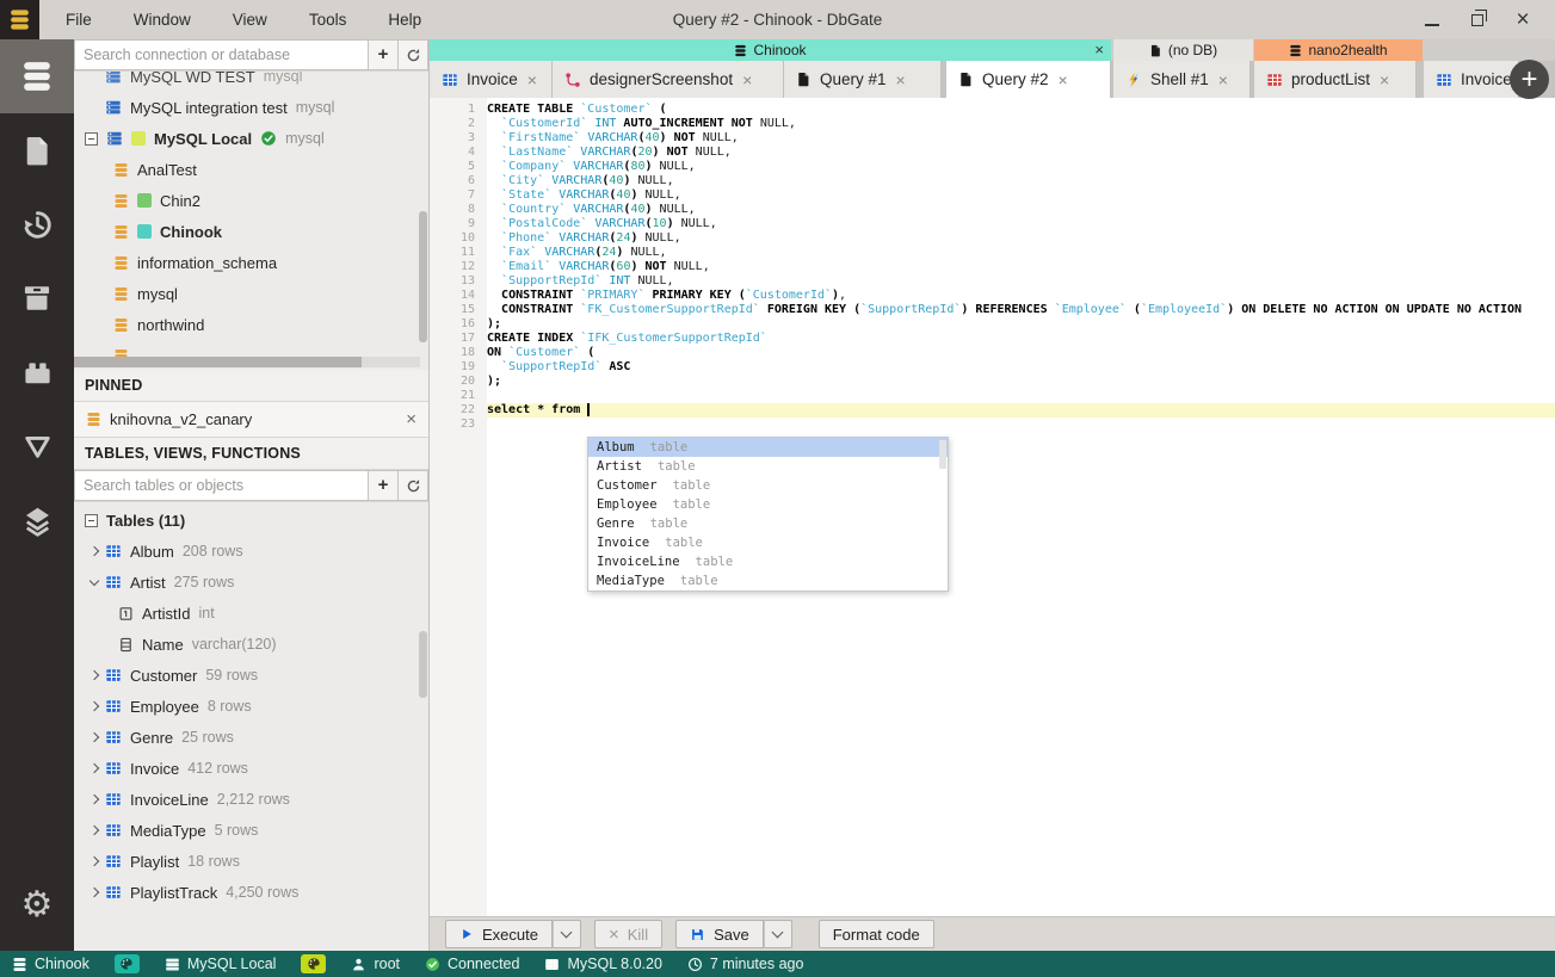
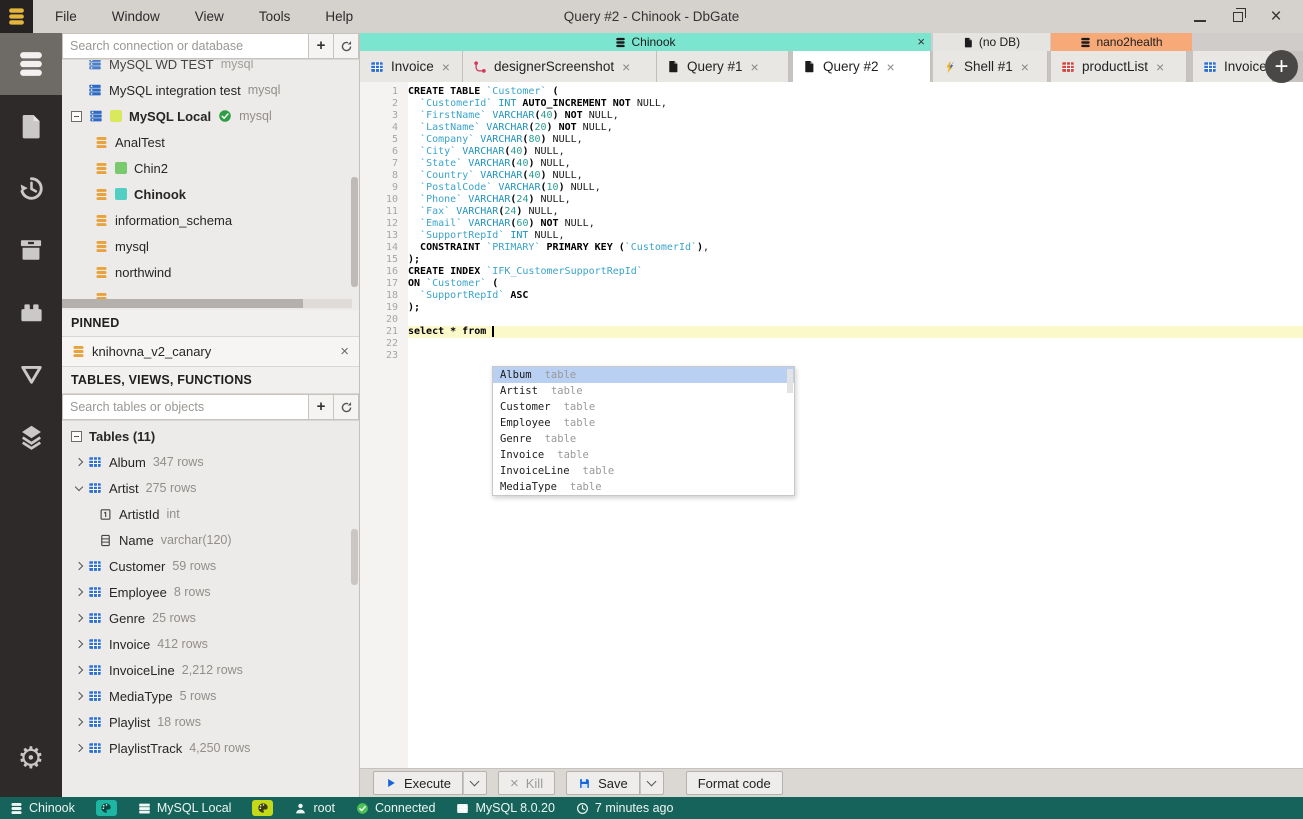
  File
  Window
  View
  Tools
  Help
  Query #2 - Chinook - DbGate
  ×
  ⚙
  Search connection or database
  MySQL WD TEST
  mysql
  MySQL integration test
  mysql
  MySQL Local
  mysql
  AnalTest
  Chin2
  Chinook
  information_schema
  mysql
  northwind
  PINNED
  knihovna_v2_canary
  ×
  TABLES, VIEWS, FUNCTIONS
  Search tables or objects
  Tables (11)
  Album
- 208 rows
+ 347 rows
  Artist
  275 rows
  ArtistId
  int
  Name
  varchar(120)
  Customer
  59 rows
  Employee
  8 rows
  Genre
  25 rows
  Invoice
  412 rows
  InvoiceLine
  2,212 rows
  MediaType
  5 rows
  Playlist
  18 rows
  PlaylistTrack
  4,250 rows
  Chinook
  ×
  (no DB)
  nano2health
  Invoice
  ×
  designerScreenshot
  ×
  Query #1
  ×
  Query #2
  ×
  Shell #1
  ×
  productList
  ×
  Invoice
  +
  1
  2
  3
  4
  5
  6
  7
  8
  9
  10
  11
  12
  13
  14
  15
  16
  17
  18
  19
  20
  21
  22
  23
  CREATE TABLE `Customer` (
  `CustomerId` INT AUTO_INCREMENT NOT NULL,
  `FirstName` VARCHAR(40) NOT NULL,
  `LastName` VARCHAR(20) NOT NULL,
  `Company` VARCHAR(80) NULL,
  `City` VARCHAR(40) NULL,
  `State` VARCHAR(40) NULL,
  `Country` VARCHAR(40) NULL,
  `PostalCode` VARCHAR(10) NULL,
  `Phone` VARCHAR(24) NULL,
  `Fax` VARCHAR(24) NULL,
  `Email` VARCHAR(60) NOT NULL,
  `SupportRepId` INT NULL,
  CONSTRAINT `PRIMARY` PRIMARY KEY (`CustomerId`),
- CONSTRAINT `FK_CustomerSupportRepId` FOREIGN KEY (`SupportRepId`) REFERENCES `Employee` (`EmployeeId`) ON DELETE NO ACTION ON UPDATE NO ACTION
  );
  CREATE INDEX `IFK_CustomerSupportRepId`
  ON `Customer` (
  `SupportRepId` ASC
  );
  select * from
  Album
  table
  Artist
  table
  Customer
  table
  Employee
  table
  Genre
  table
  Invoice
  table
  InvoiceLine
  table
  MediaType
  table
  Execute
  ×
  Kill
  Save
  Format code
  Chinook
  MySQL Local
  root
  Connected
  MySQL 8.0.20
  7 minutes ago
